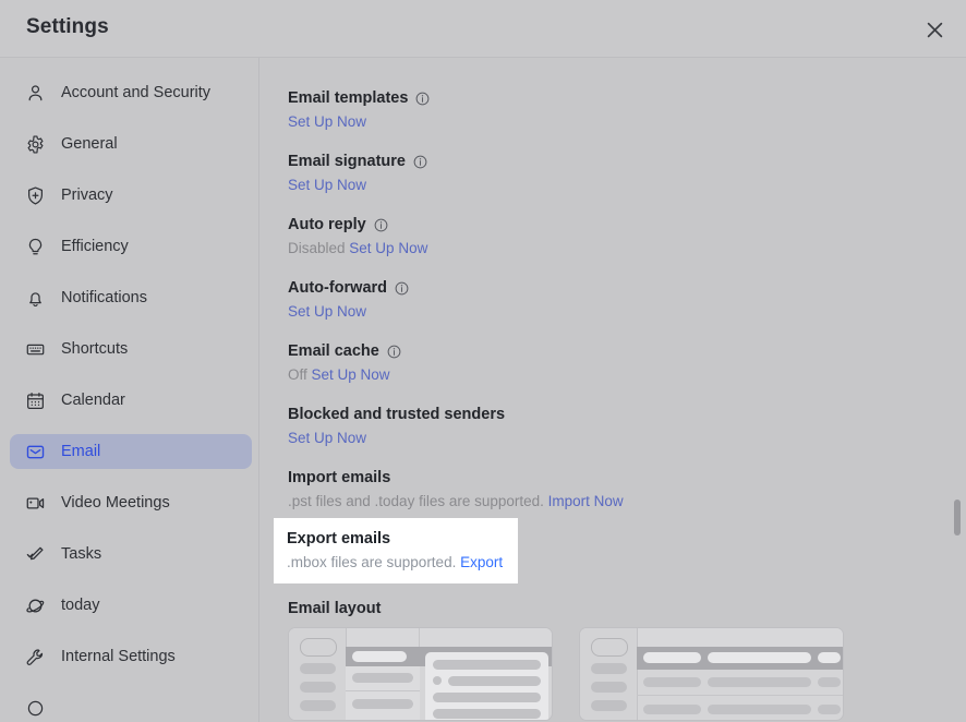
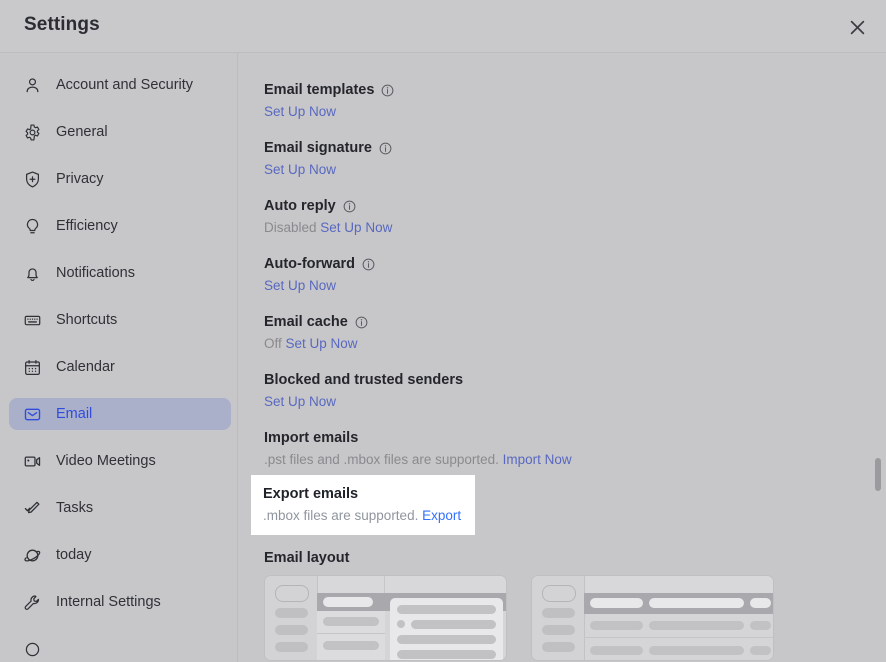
  Settings
  Account and Security
  General
  Privacy
  Efficiency
  Notifications
  Shortcuts
  Calendar
  Email
  Video Meetings
  Tasks
  today
  Internal Settings
  Email templates
  Set Up Now
  Email signature
  Set Up Now
  Auto reply
  Disabled Set Up Now
  Auto-forward
  Set Up Now
  Email cache
  Off Set Up Now
  Blocked and trusted senders
  Set Up Now
  Import emails
- .pst files and .today files are supported. Import Now
+ .pst files and .mbox files are supported. Import Now
  Email layout
  Export emails
  .mbox files are supported. Export
